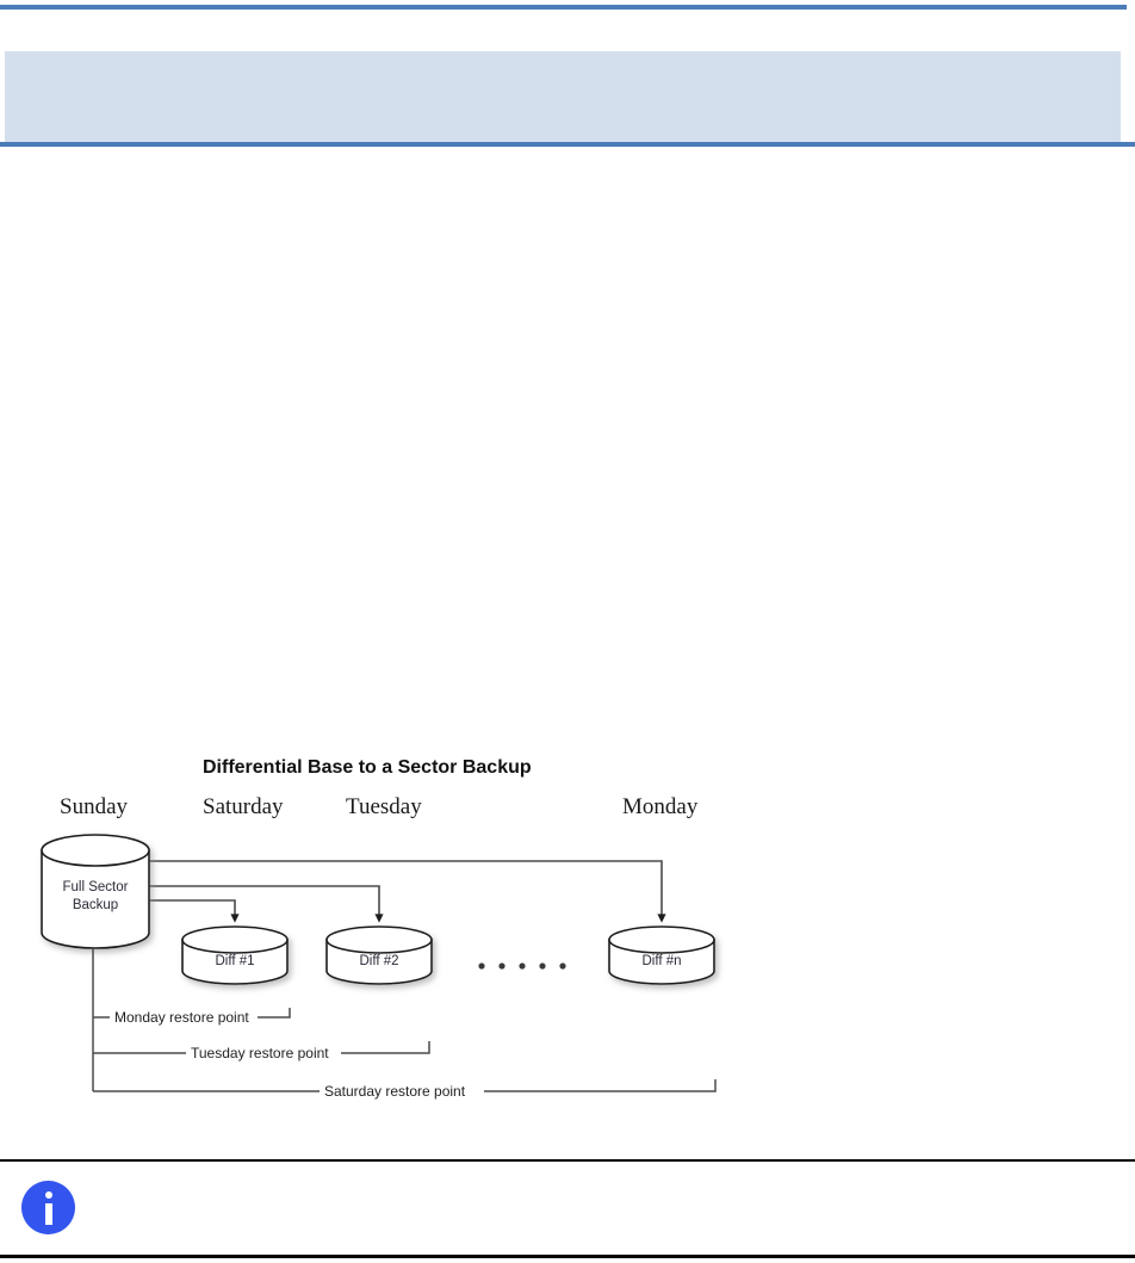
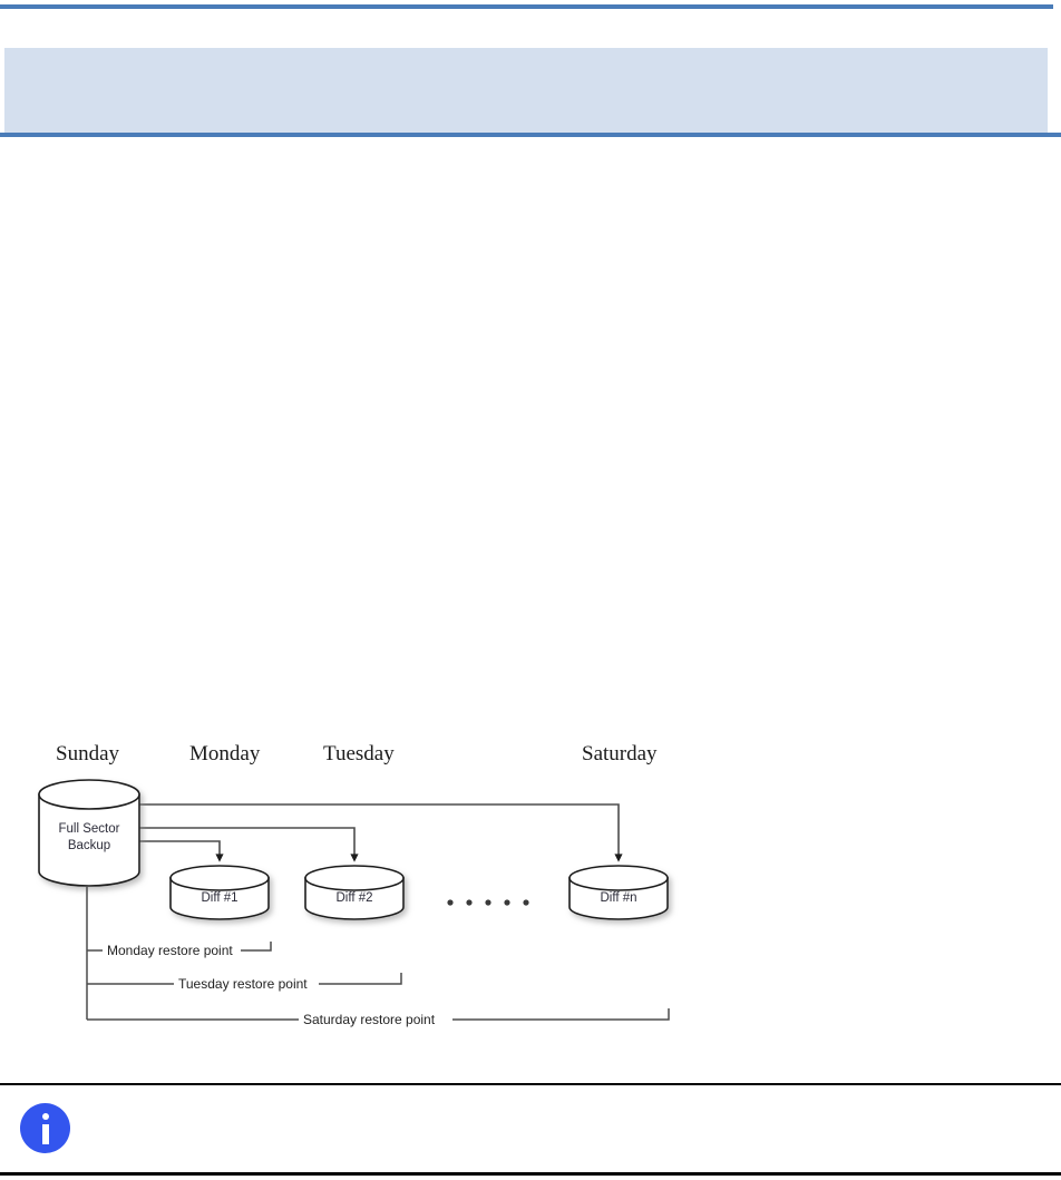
- Differential Base to a Sector Backup
  Sunday
- Saturday
+ Monday
  Tuesday
- Monday
+ Saturday
  Full Sector
  Backup
  Diff #1
  Diff #2
  Diff #n
  Monday restore point
  Tuesday restore point
  Saturday restore point
